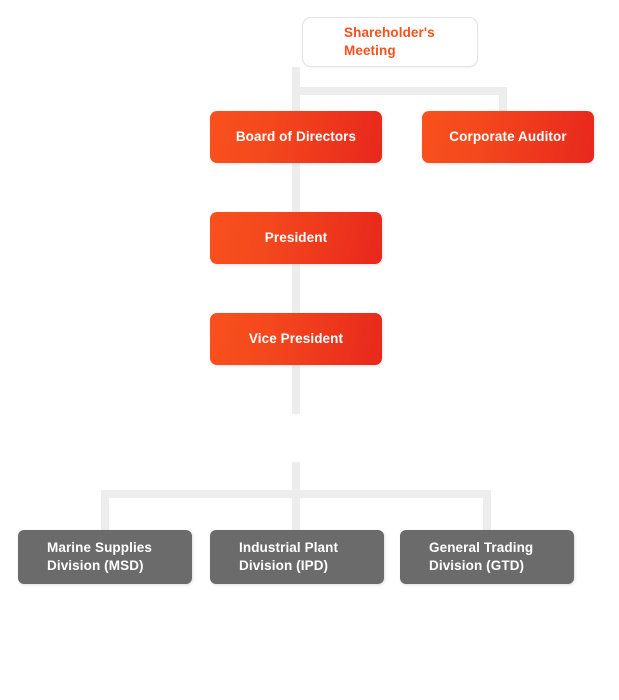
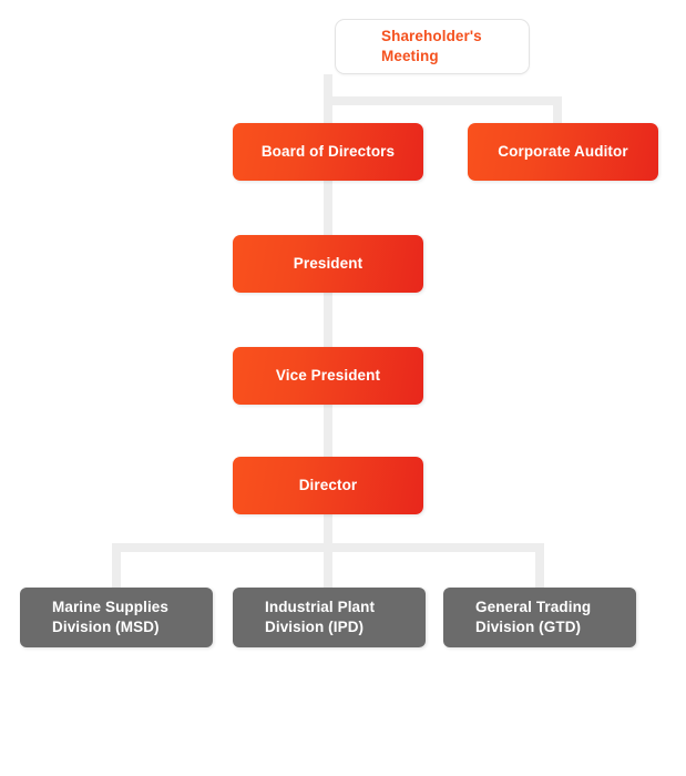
  Shareholder's
  Meeting
  Board of Directors
  Corporate Auditor
  President
  Vice President
+ Director
  Marine Supplies
  Division (MSD)
  Industrial Plant
  Division (IPD)
  General Trading
  Division (GTD)
